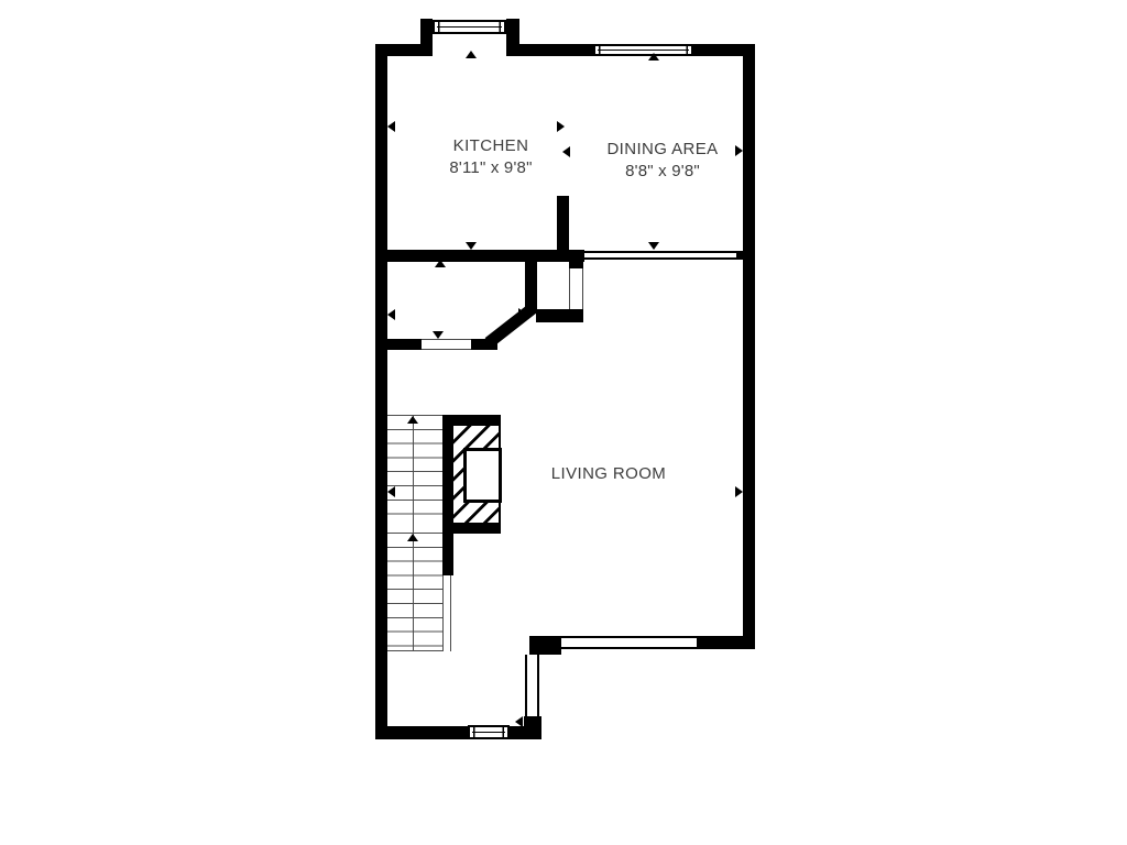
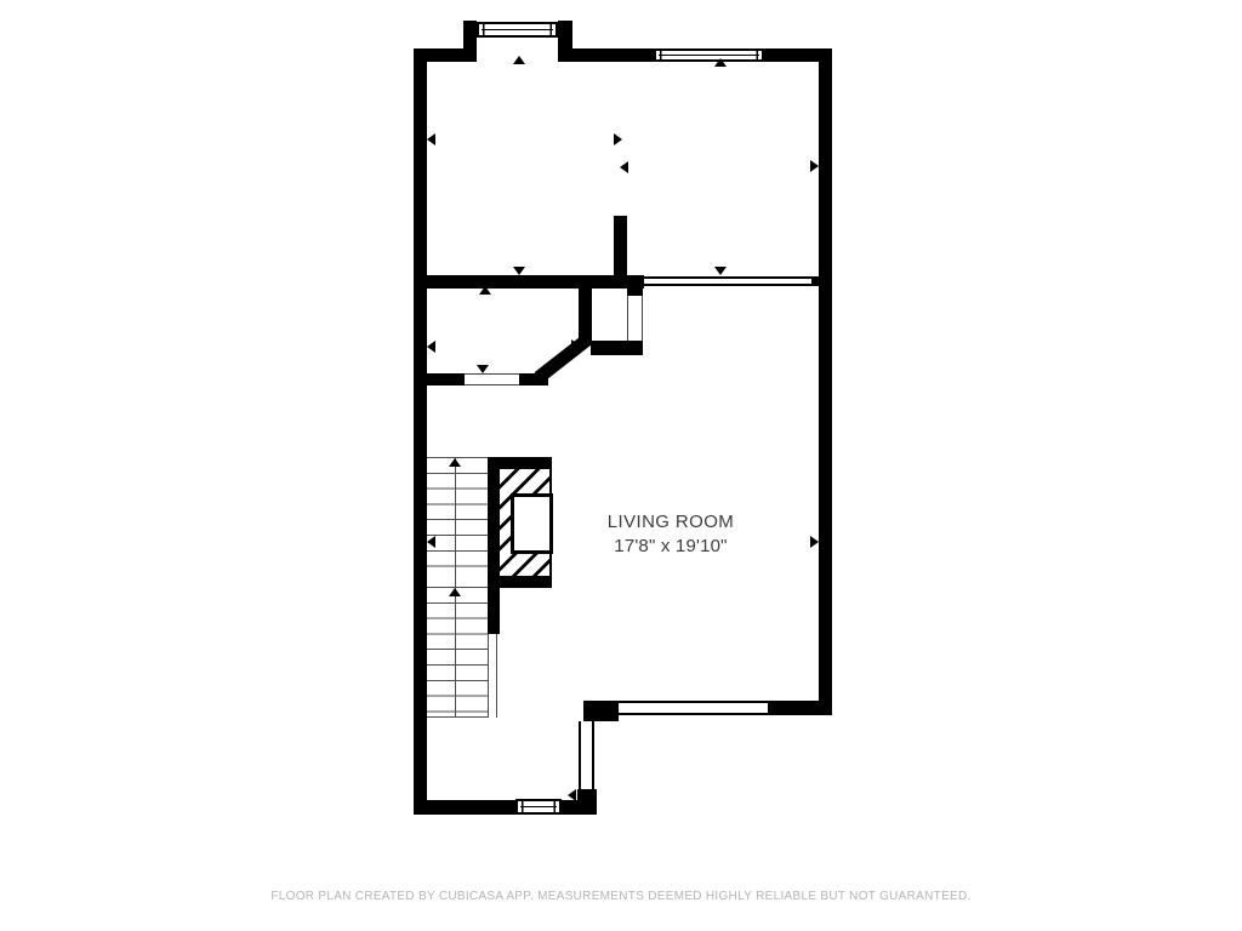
- KITCHEN
- 8'11" x 9'8"
- DINING AREA
- 8'8" x 9'8"
  LIVING ROOM
+ 17'8" x 19'10"
+ FLOOR PLAN CREATED BY CUBICASA APP. MEASUREMENTS DEEMED HIGHLY RELIABLE BUT NOT GUARANTEED.
